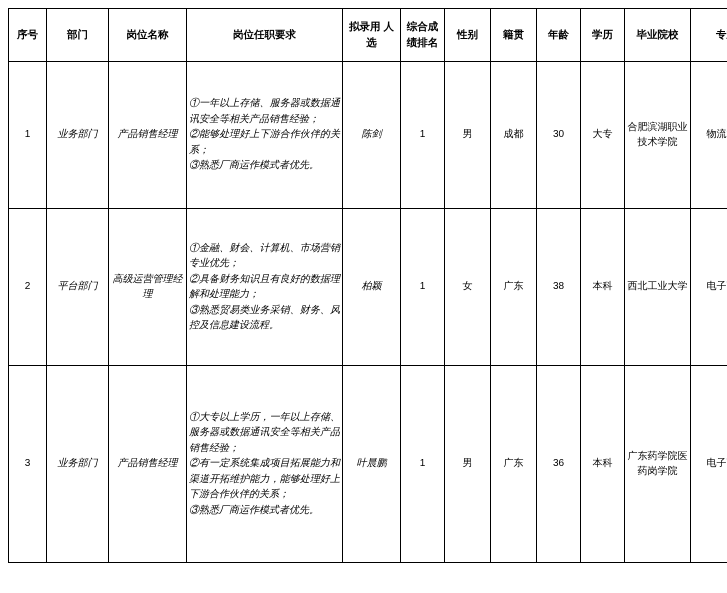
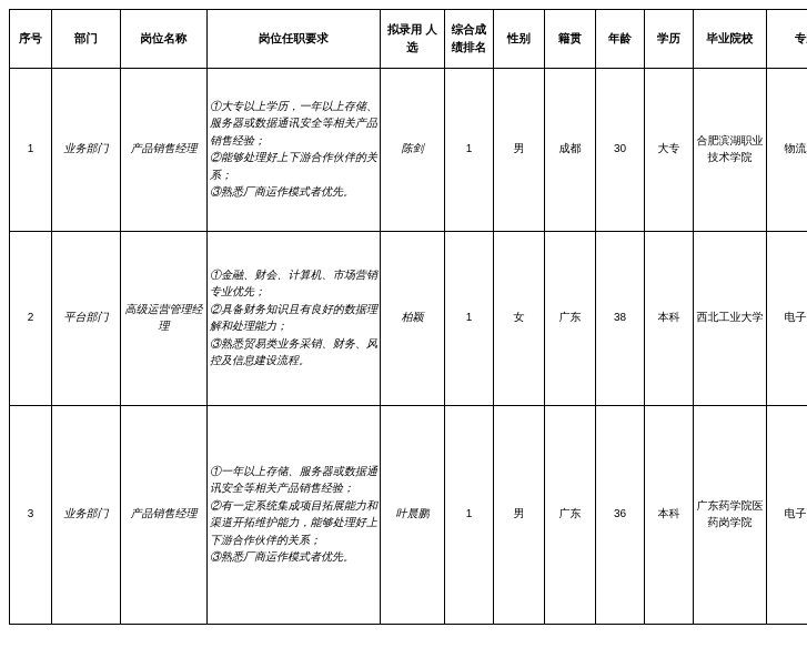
  序号	部门	岗位名称	岗位任职要求	拟录用 人选	综合成绩排名	性别	籍贯	年龄	学历	毕业院校	专
- 1	业务部门	产品销售经理	①一年以上存储、服务器或数据通讯安全等相关产品销售经验； ②能够处理好上下游合作伙伴的关系； ③熟悉厂商运作模式者优先。	陈剑	1	男	成都	30	大专	合肥滨湖职业技术学院	物流
+ 1	业务部门	产品销售经理	①大专以上学历，一年以上存储、服务器或数据通讯安全等相关产品销售经验； ②能够处理好上下游合作伙伴的关系； ③熟悉厂商运作模式者优先。	陈剑	1	男	成都	30	大专	合肥滨湖职业技术学院	物流
  2	平台部门	高级运营管理经理	①金融、财会、计算机、市场营销专业优先； ②具备财务知识且有良好的数据理解和处理能力； ③熟悉贸易类业务采销、财务、风控及信息建设流程。	柏颖	1	女	广东	38	本科	西北工业大学	电子
- 3	业务部门	产品销售经理	①大专以上学历，一年以上存储、服务器或数据通讯安全等相关产品销售经验； ②有一定系统集成项目拓展能力和渠道开拓维护能力，能够处理好上下游合作伙伴的关系； ③熟悉厂商运作模式者优先。	叶晨鹏	1	男	广东	36	本科	广东药学院医药岗学院	电子
+ 3	业务部门	产品销售经理	①一年以上存储、服务器或数据通讯安全等相关产品销售经验； ②有一定系统集成项目拓展能力和渠道开拓维护能力，能够处理好上下游合作伙伴的关系； ③熟悉厂商运作模式者优先。	叶晨鹏	1	男	广东	36	本科	广东药学院医药岗学院	电子
